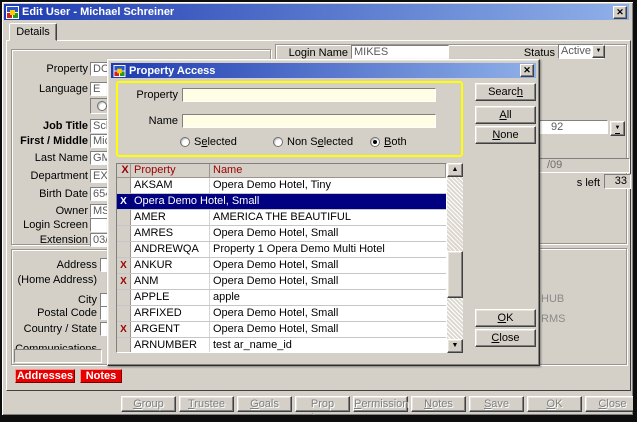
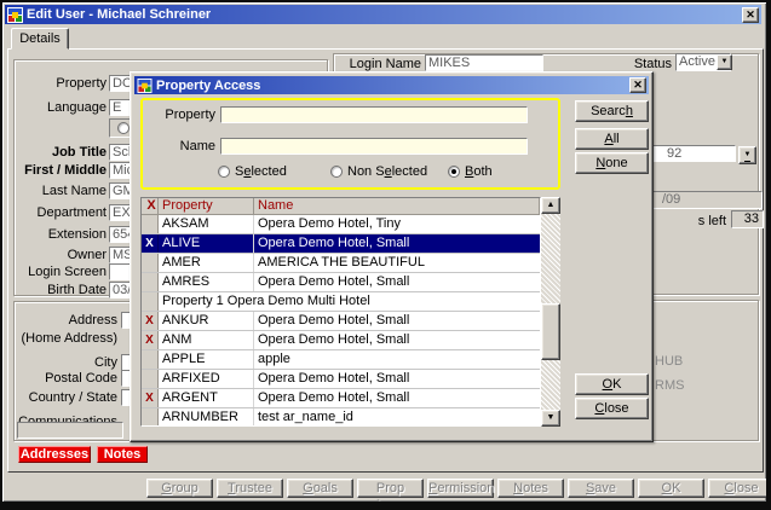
  Edit User - Michael Schreiner
  ✕
  Details
  Property
  Language
  E
  Job Title
  First / Middle
  Last Name
  Department
- Birth Date
+ Extension
  Owner
  MS
  Login Screen
- Extension
+ Birth Date
  Address
  (Home Address)
  City
  Postal Code
  Country / State
  Addresses
  Notes
  Login Name
  MIKES
  Status
  Active
  92
  /09
  s left
  33
  HUB
  RMS
  Group
  Trustee
  Goals
  Permission
  Notes
  Save
  OK
  Close
  Property Access
  ✕
  Property
  Name
  Selected
  Non Selected
  Both
  Search
  All
  None
  OK
  Close
  X
  Property
  Name
  AKSAM
  Opera Demo Hotel, Tiny
  X
+ ALIVE
  Opera Demo Hotel, Small
  AMER
  AMERICA THE BEAUTIFUL
  AMRES
  Opera Demo Hotel, Small
- ANDREWQA
  Property 1 Opera Demo Multi Hotel
  X
  ANKUR
  Opera Demo Hotel, Small
  X
  ANM
  Opera Demo Hotel, Small
  APPLE
  apple
  ARFIXED
  Opera Demo Hotel, Small
  X
  ARGENT
  Opera Demo Hotel, Small
  ARNUMBER
  test ar_name_id
